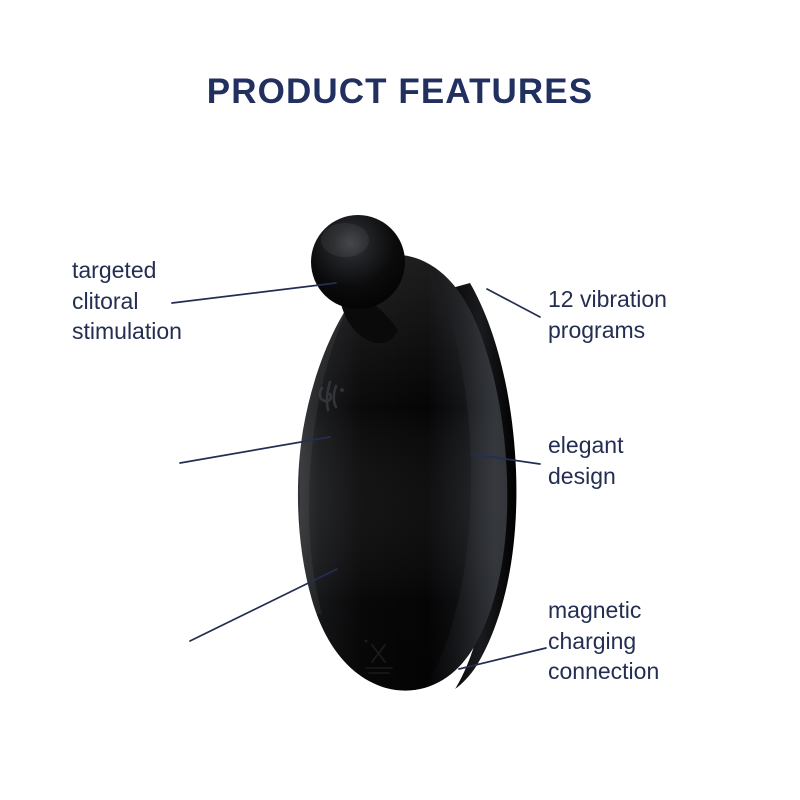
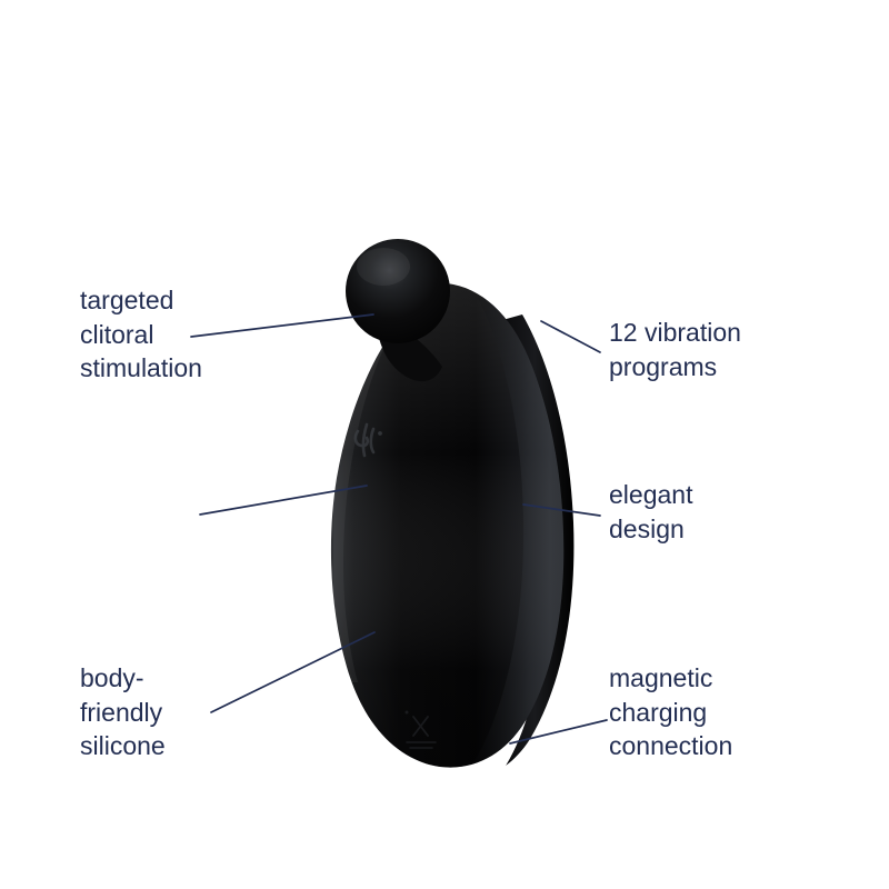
- PRODUCT FEATURES
  targeted
  clitoral
  stimulation
+ body-
+ friendly
+ silicone
  12 vibration
  programs
  elegant
  design
  magnetic
  charging
  connection
